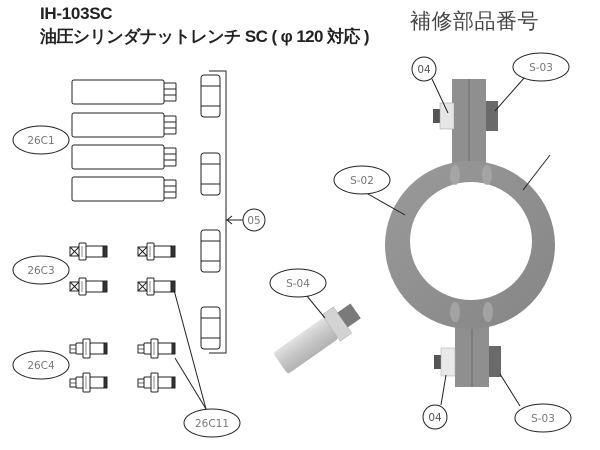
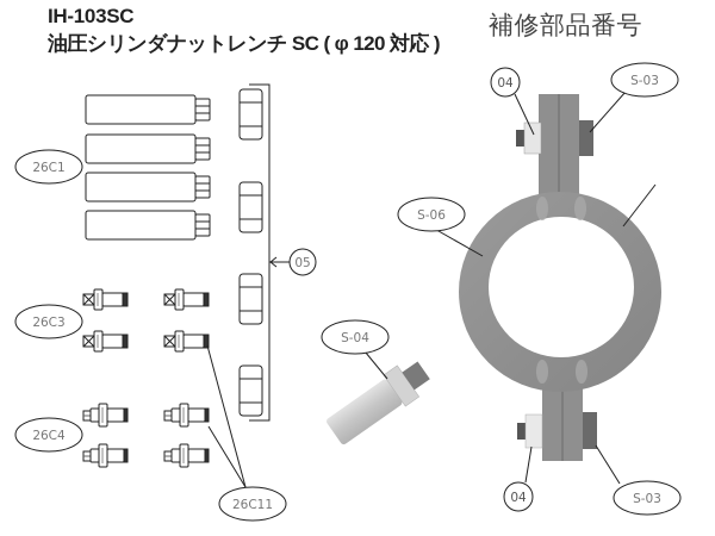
  IH-103SC
  油圧シリンダナットレンチ SC ( φ 120 対応 )
  補修部品番号
  26C1
  05
  26C3
  26C4
  26C11
  04
  S-03
- S-02
+ S-06
  S-04
  04
  S-03
